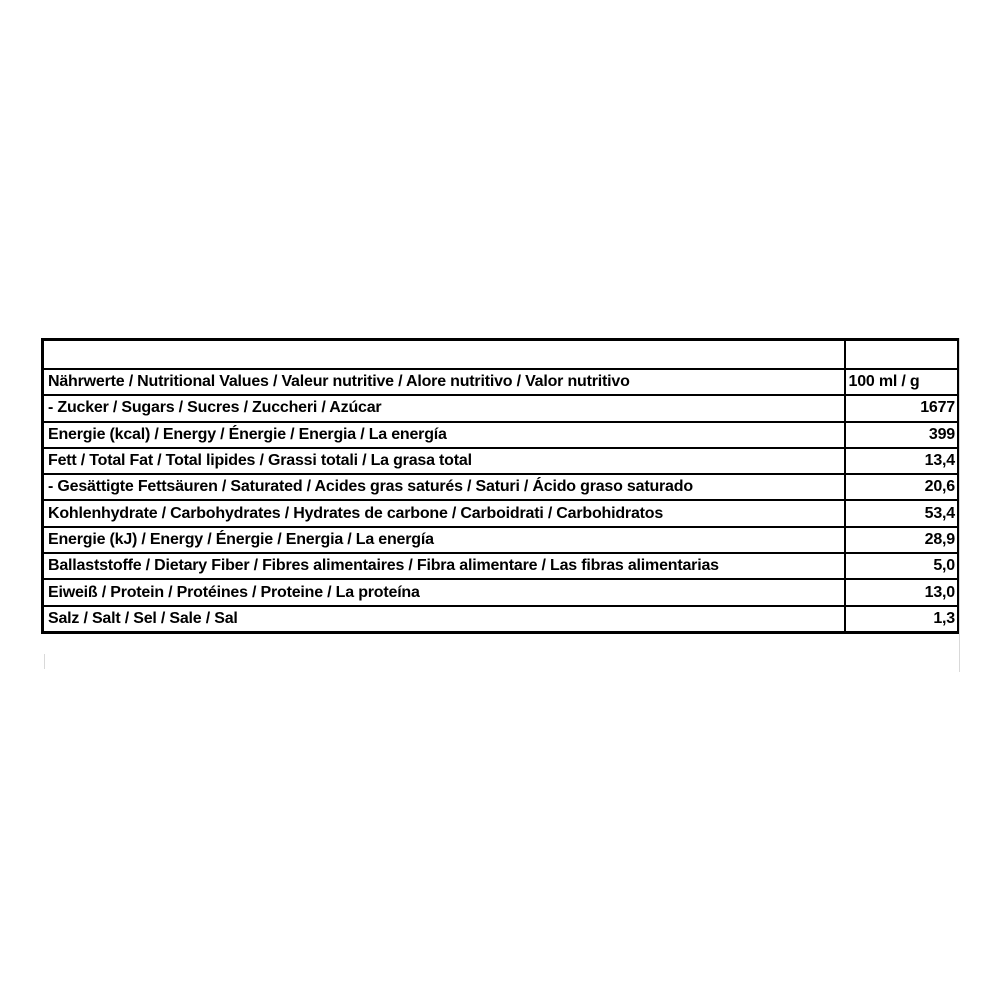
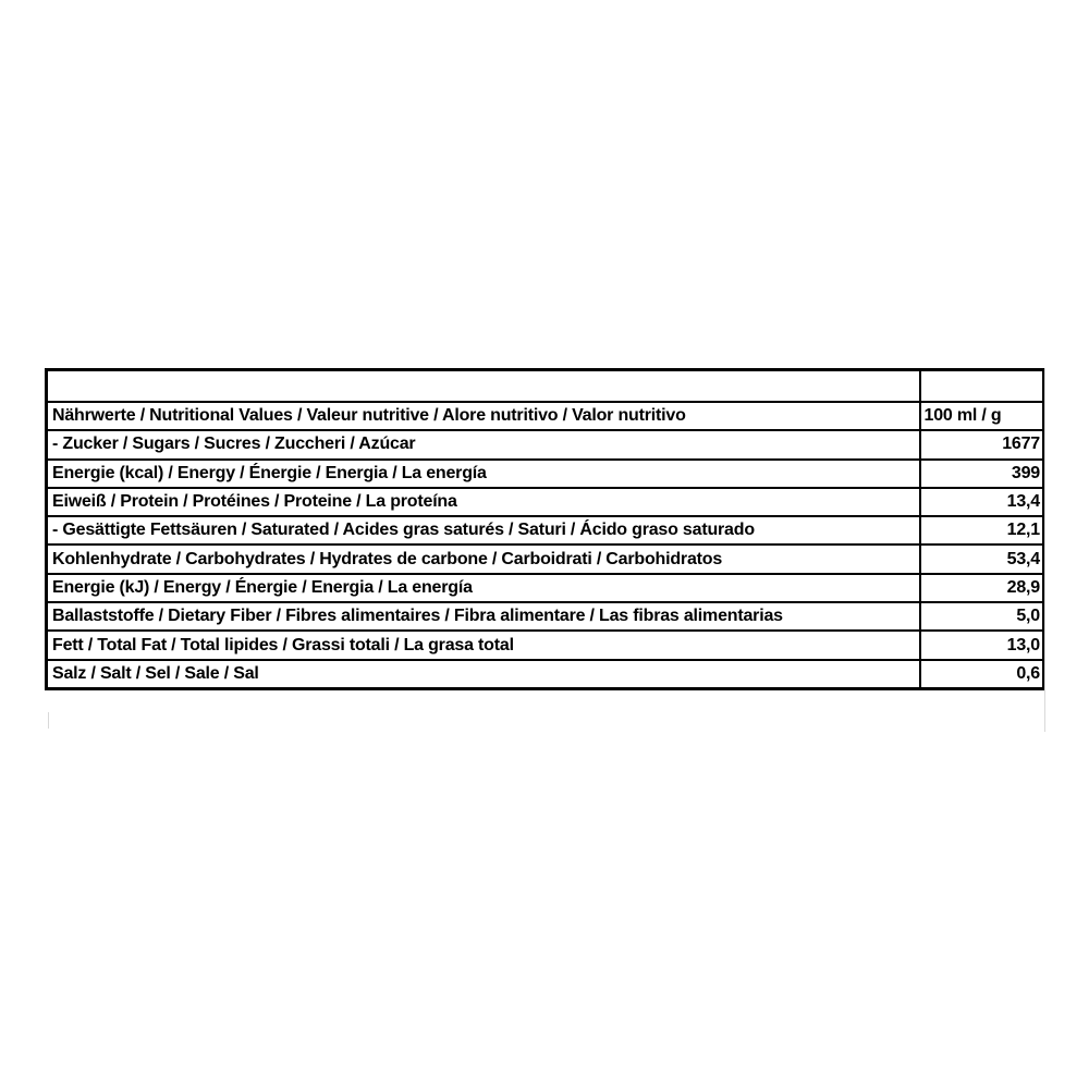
  Nährwerte / Nutritional Values / Valeur nutritive / Alore nutritivo / Valor nutritivo	100 ml / g
  - Zucker / Sugars / Sucres / Zuccheri / Azúcar	1677
  Energie (kcal) / Energy / Énergie / Energia / La energía	399
- Fett / Total Fat / Total lipides / Grassi totali / La grasa total	13,4
+ Eiweiß / Protein / Protéines / Proteine / La proteína	13,4
- - Gesättigte Fettsäuren / Saturated / Acides gras saturés / Saturi / Ácido graso saturado	20,6
+ - Gesättigte Fettsäuren / Saturated / Acides gras saturés / Saturi / Ácido graso saturado	12,1
  Kohlenhydrate / Carbohydrates / Hydrates de carbone / Carboidrati / Carbohidratos	53,4
  Energie (kJ) / Energy / Énergie / Energia / La energía	28,9
  Ballaststoffe / Dietary Fiber / Fibres alimentaires / Fibra alimentare / Las fibras alimentarias	5,0
- Eiweiß / Protein / Protéines / Proteine / La proteína	13,0
+ Fett / Total Fat / Total lipides / Grassi totali / La grasa total	13,0
- Salz / Salt / Sel / Sale / Sal	1,3
+ Salz / Salt / Sel / Sale / Sal	0,6
